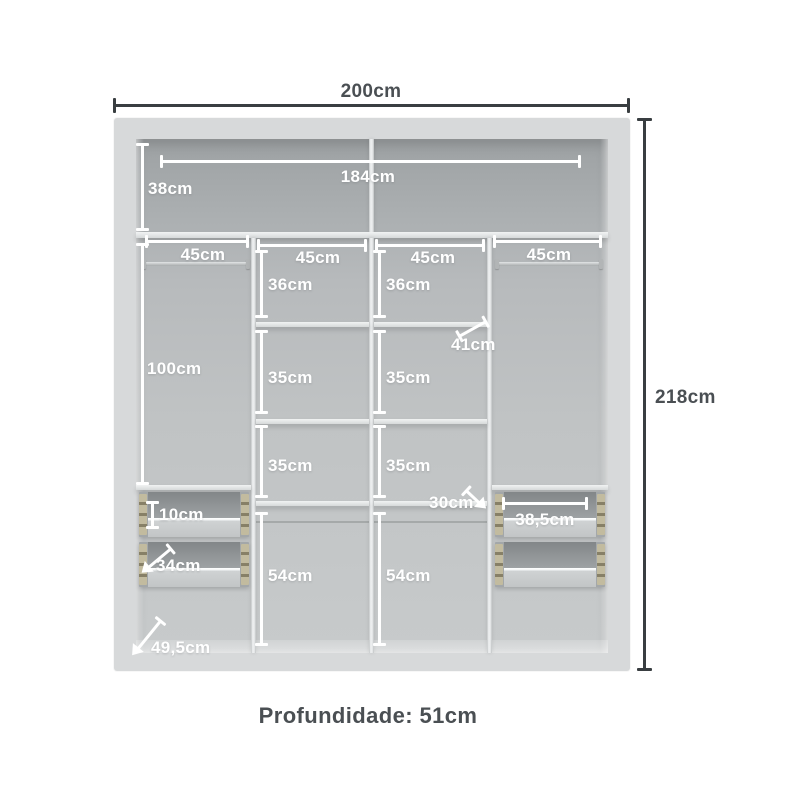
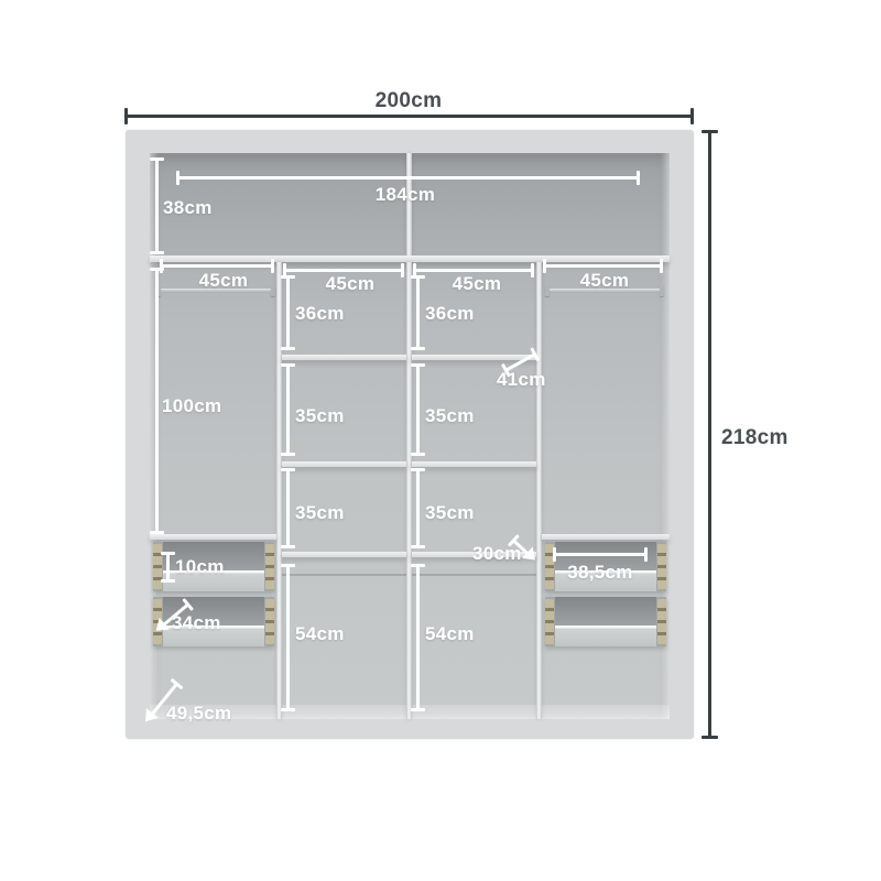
  200cm
  218cm
  38cm
  184cm
  45cm
  45cm
  45cm
  45cm
  100cm
  36cm
  35cm
  35cm
  54cm
  36cm
  35cm
  35cm
  54cm
  41cm
  10cm
  34cm
  38,5cm
  30cm
  49,5cm
- Profundidade: 51cm
